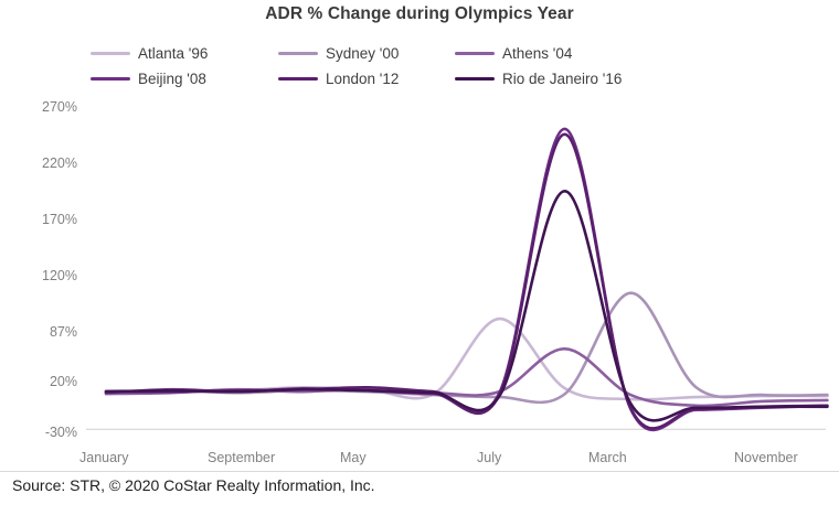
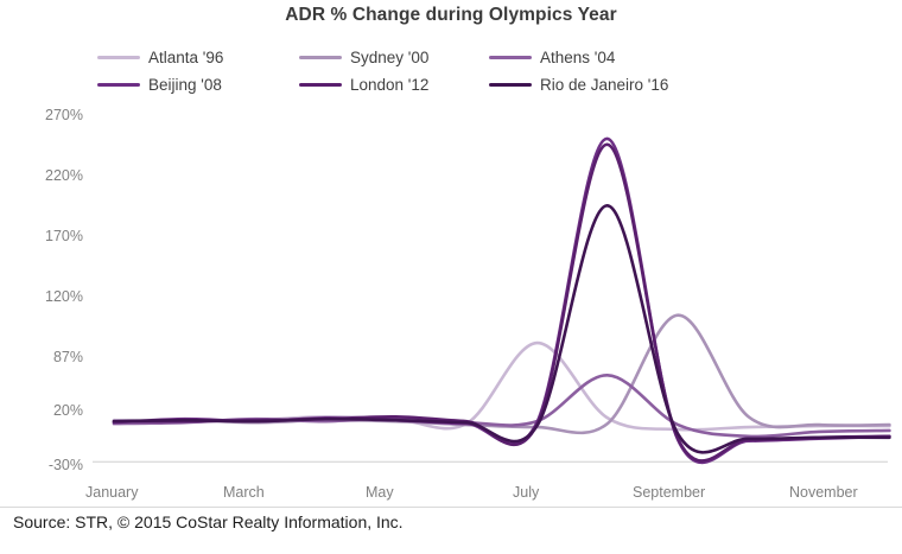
  ADR % Change during Olympics Year
  Atlanta '96
  Sydney '00
  Athens '04
  Beijing '08
  London '12
  Rio de Janeiro '16
  270%
  220%
  170%
  120%
  87%
  20%
  -30%
  January
- September
+ March
  May
  July
- March
+ September
  November
- Source: STR, © 2020 CoStar Realty Information, Inc.
+ Source: STR, © 2015 CoStar Realty Information, Inc.
